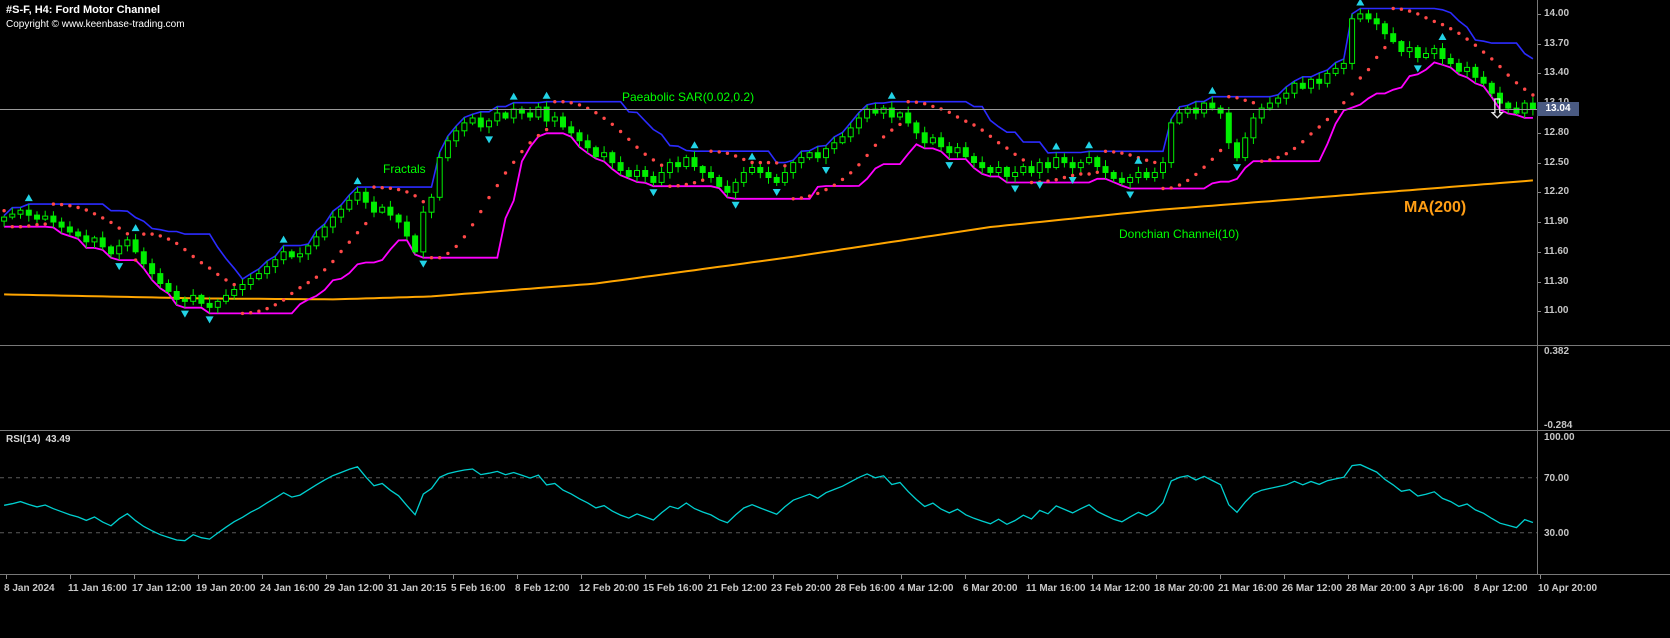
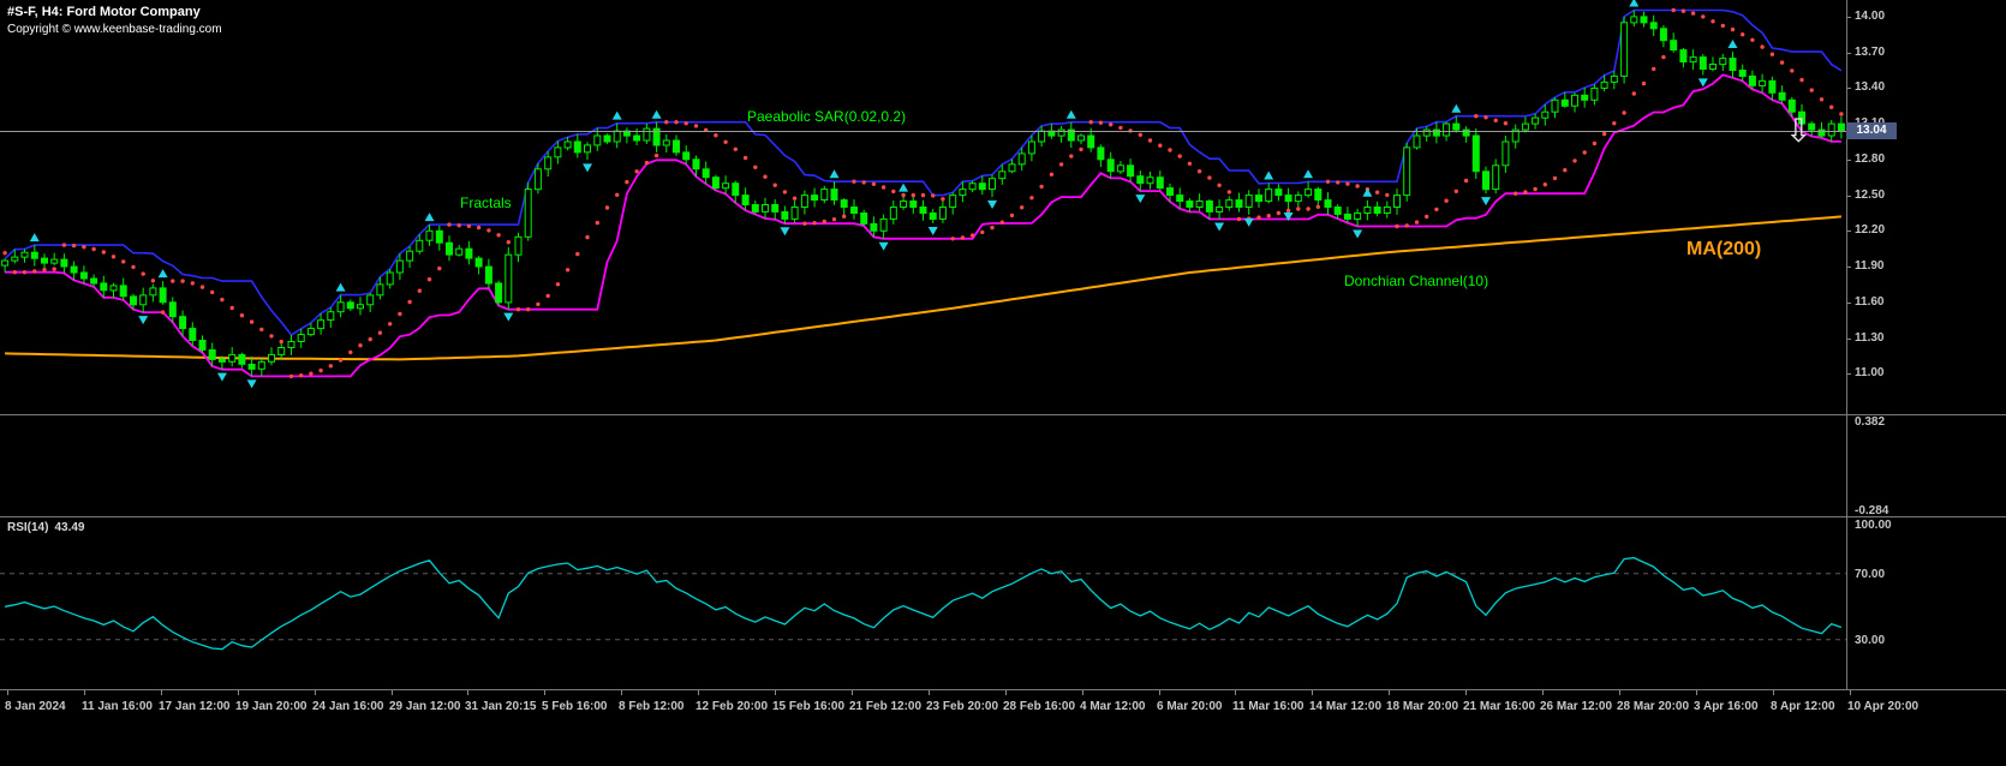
- #S-F, H4: Ford Motor Channel
+ #S-F, H4: Ford Motor Company
  Copyright © www.keenbase-trading.com
  Paeabolic SAR(0.02,0.2)
  Fractals
  Donchian Channel(10)
  MA(200)
  ⇩
  RSI(14) 43.49
  8 Jan 2024
  11 Jan 16:00
  17 Jan 12:00
  19 Jan 20:00
  24 Jan 16:00
  29 Jan 12:00
  31 Jan 20:15
  5 Feb 16:00
  8 Feb 12:00
  12 Feb 20:00
  15 Feb 16:00
  21 Feb 12:00
  23 Feb 20:00
  28 Feb 16:00
  4 Mar 12:00
  6 Mar 20:00
  11 Mar 16:00
  14 Mar 12:00
  18 Mar 20:00
  21 Mar 16:00
  26 Mar 12:00
  28 Mar 20:00
  3 Apr 16:00
  8 Apr 12:00
  10 Apr 20:00
  13.04
  14.00
  13.70
  13.40
  12.80
  12.50
  12.20
  11.90
  11.60
  11.30
  11.00
  0.382
  -0.284
  100.00
  70.00
  30.00
